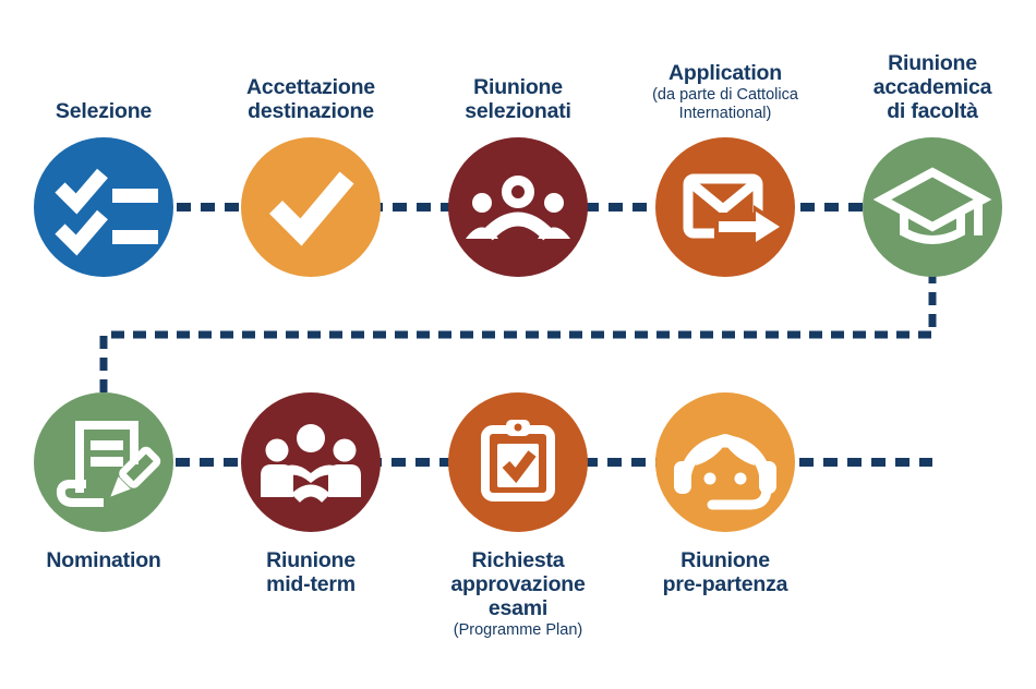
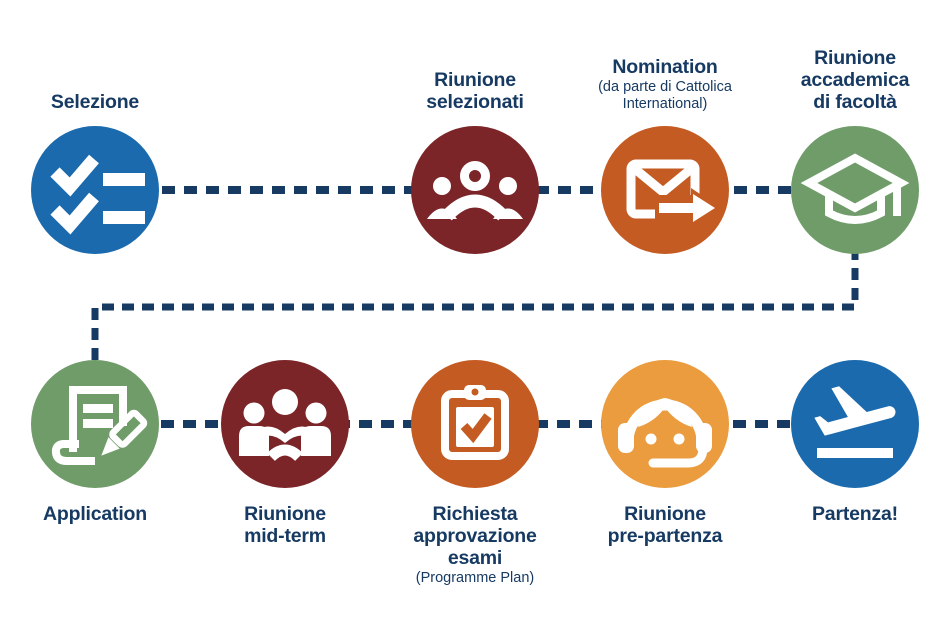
  Selezione
- Accettazione
- destinazione
  Riunione
  selezionati
- Application
+ Nomination
  (da parte di Cattolica
  International)
  Riunione
  accademica
  di facoltà
- Nomination
+ Application
  Riunione
  mid-term
  Richiesta
  approvazione
  esami
  (Programme Plan)
  Riunione
  pre-partenza
+ Partenza!
